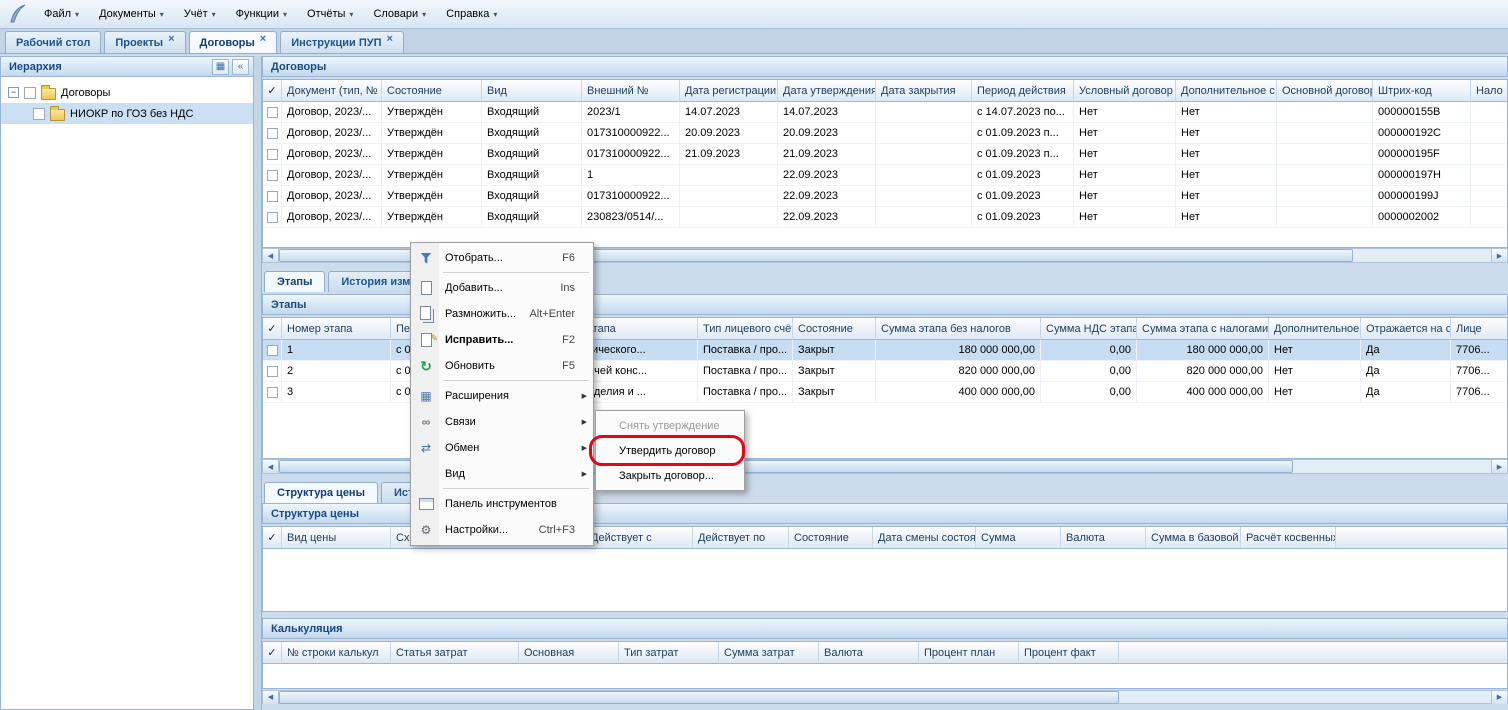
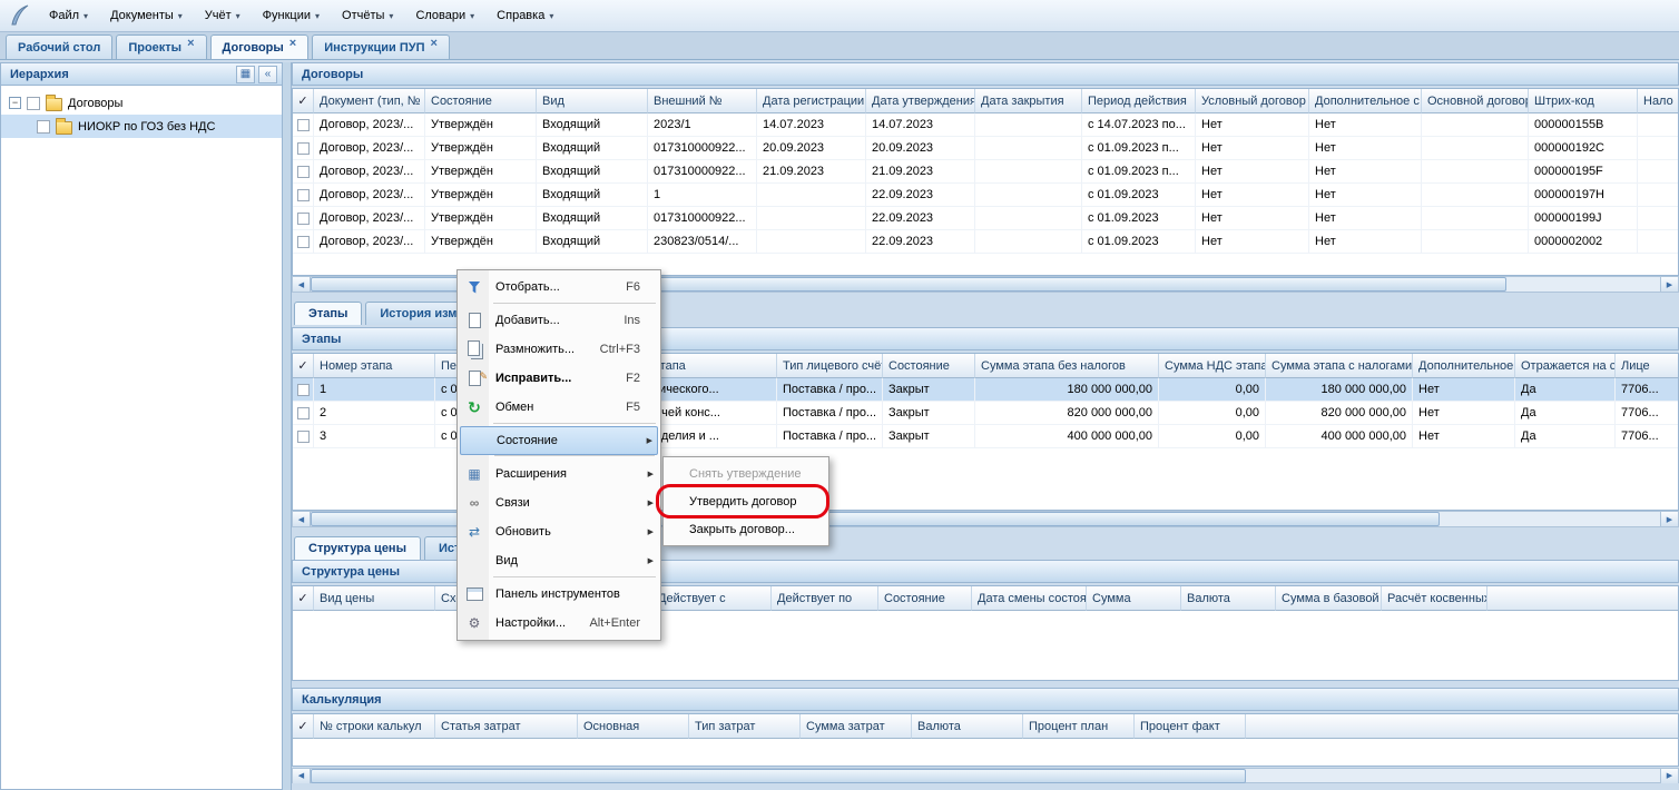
  Файл
  ▾
  Документы
  ▾
  Учёт
  ▾
  Функции
  ▾
  Отчёты
  ▾
  Словари
  ▾
  Справка
  ▾
  Рабочий стол
  Проекты
  ×
  Договоры
  ×
  Инструкции ПУП
  ×
  Иерархия
  ▦
  «
  −
  Договоры
  НИОКР по ГОЗ без НДС
  Договоры
  ✓	Документ (тип, №	Состояние	Вид	Внешний №	Дата регистрации	Дата утверждения	Дата закрытия	Период действия	Условный договор	Дополнительное с	Основной догово	Штрих-код	Нало
  	Договор, 2023/...	Утверждён	Входящий	2023/1	14.07.2023	14.07.2023		с 14.07.2023 по...	Нет	Нет		000000155B
  	Договор, 2023/...	Утверждён	Входящий	017310000922...	20.09.2023	20.09.2023		с 01.09.2023 п...	Нет	Нет		000000192C
  	Договор, 2023/...	Утверждён	Входящий	017310000922...	21.09.2023	21.09.2023		с 01.09.2023 п...	Нет	Нет		000000195F
  	Договор, 2023/...	Утверждён	Входящий	1		22.09.2023		с 01.09.2023	Нет	Нет		000000197H
  	Договор, 2023/...	Утверждён	Входящий	017310000922...		22.09.2023		с 01.09.2023	Нет	Нет		000000199J
  	Договор, 2023/...	Утверждён	Входящий	230823/0514/...		22.09.2023		с 01.09.2023	Нет	Нет		0000002002
  Этапы
  Этапы
  ✓	Номер этапа	Пе	тапа	Тип лицевого счё	Состояние	Сумма этапа без налогов	Сумма НДС этапа	Сумма этапа с налогами	Дополнительное	Отражается на с	Лице
  	1	с 0	ического...	Поставка / про...	Закрыт	180 000 000,00	0,00	180 000 000,00	Нет	Да	7706...
  	2	с 0	чей конс...	Поставка / про...	Закрыт	820 000 000,00	0,00	820 000 000,00	Нет	Да	7706...
  	3	с 0	делия и ...	Поставка / про...	Закрыт	400 000 000,00	0,00	400 000 000,00	Нет	Да	7706...
  Структура цены
  Структура цены
  ✓	Вид цены	Сх	Действует с	Действует по	Состояние	Дата смены состоя	Сумма	Валюта	Сумма в базовой	Расчёт косвенны
  Калькуляция
  ✓	№ строки калькул	Статья затрат	Основная	Тип затрат	Сумма затрат	Валюта	Процент план	Процент факт
  Отобрать...
  F6
  Добавить...
  Ins
  Размножить...
- Alt+Enter
+ Ctrl+F3
  Исправить...
  F2
- Обновить
+ Обмен
  F5
+ Состояние
  Расширения
  Связи
- Обмен
+ Обновить
  Вид
  Панель инструментов
  Настройки...
- Ctrl+F3
+ Alt+Enter
  Снять утверждение
  Утвердить договор
  Закрыть договор...
